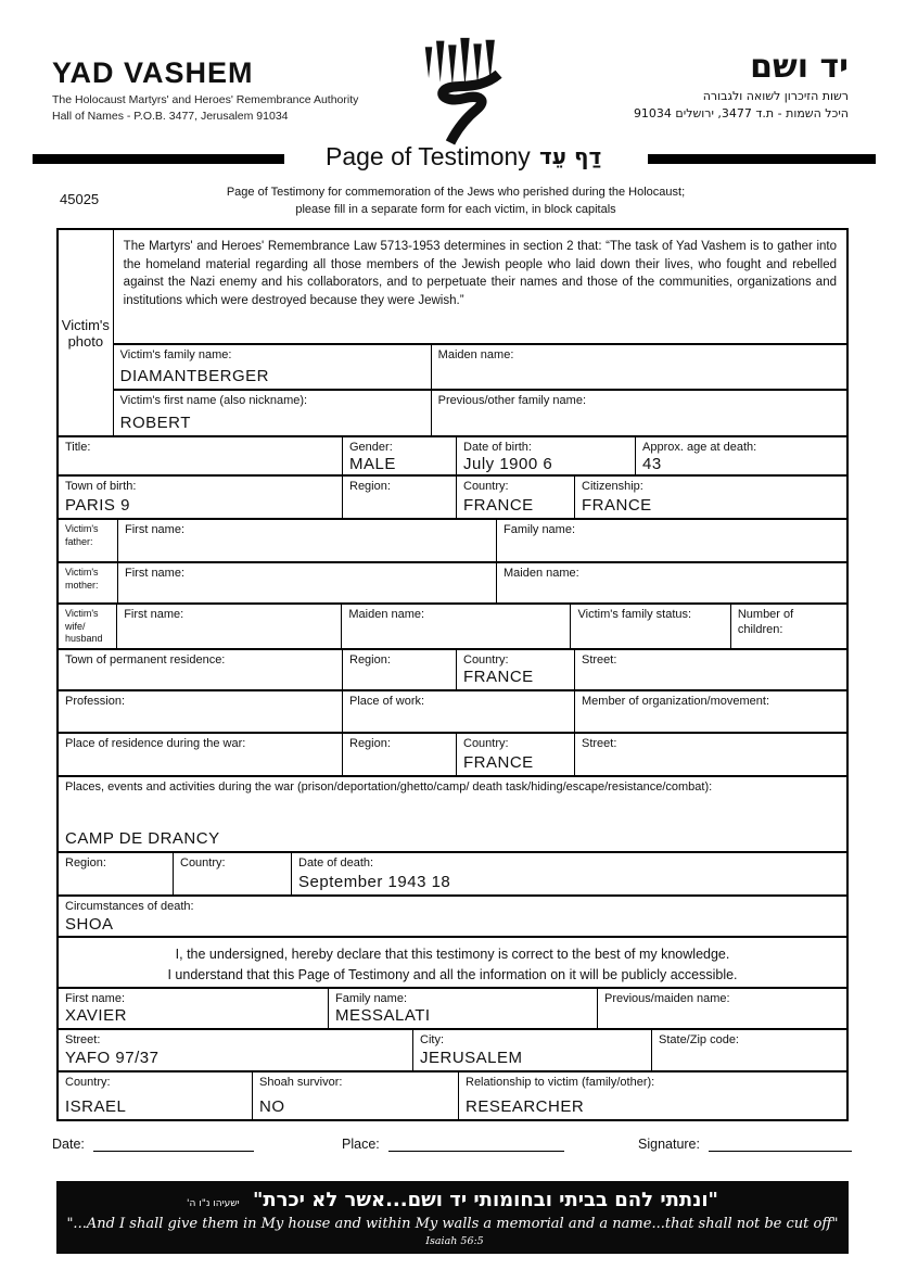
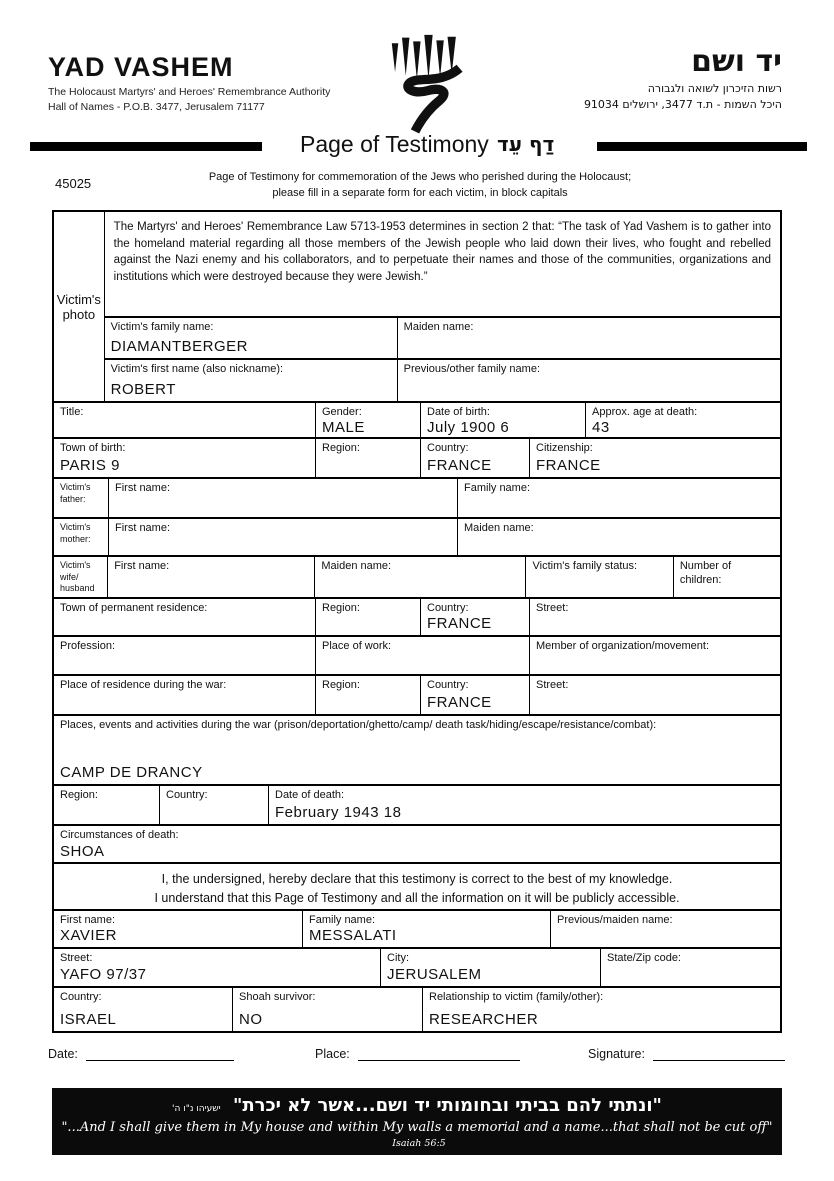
  YAD VASHEM
  The Holocaust Martyrs' and Heroes' Remembrance Authority
- Hall of Names - P.O.B. 3477, Jerusalem 91034
+ Hall of Names - P.O.B. 3477, Jerusalem 71177
  יד ושם
  רשות הזיכרון לשואה ולגבורה
  היכל השמות - ת.ד 3477, ירושלים 91034
  Page of Testimony
  דַף עֵד
  45025
  Page of Testimony for commemoration of the Jews who perished during the Holocaust;
  please fill in a separate form for each victim, in block capitals
  Victim's photo
  The Martyrs' and Heroes' Remembrance Law 5713-1953 determines in section 2 that: “The task of Yad Vashem is to gather into the homeland material regarding all those members of the Jewish people who laid down their lives, who fought and rebelled against the Nazi enemy and his collaborators, and to perpetuate their names and those of the communities, organizations and institutions which were destroyed because they were Jewish.”
  Victim's family name:
  DIAMANTBERGER
  Maiden name:
  Victim's first name (also nickname):
  ROBERT
  Previous/other family name:
  Title:
  Gender:
  MALE
  Date of birth:
  July 1900 6
  Approx. age at death:
  43
  Town of birth:
  PARIS 9
  Region:
  Country:
  FRANCE
  Citizenship:
  FRANCE
  Victim's father:
  First name:
  Family name:
  Victim's mother:
  First name:
  Maiden name:
  Victim's wife/ husband
  First name:
  Maiden name:
  Victim's family status:
  Number of children:
  Town of permanent residence:
  Region:
  Country:
  FRANCE
  Street:
  Profession:
  Place of work:
  Member of organization/movement:
  Place of residence during the war:
  Region:
  Country:
  FRANCE
  Street:
  Places, events and activities during the war (prison/deportation/ghetto/camp/ death task/hiding/escape/resistance/combat):
  CAMP DE DRANCY
  Region:
  Country:
  Date of death:
- September 1943 18
+ February 1943 18
  Circumstances of death:
  SHOA
  I, the undersigned, hereby declare that this testimony is correct to the best of my knowledge.
  I understand that this Page of Testimony and all the information on it will be publicly accessible.
  First name:
  XAVIER
  Family name:
  MESSALATI
  Previous/maiden name:
  Street:
  YAFO 97/37
  City:
  JERUSALEM
  State/Zip code:
  Country:
  ISRAEL
  Shoah survivor:
  NO
  Relationship to victim (family/other):
  RESEARCHER
  Date:
  Place:
  Signature:
  "ונתתי להם בביתי ובחומותי יד ושם...אשר לא יכרת" ישעיהו נ"ו ה'
  "...And I shall give them in My house and within My walls a memorial and a name...that shall not be cut off" Isaiah 56:5
